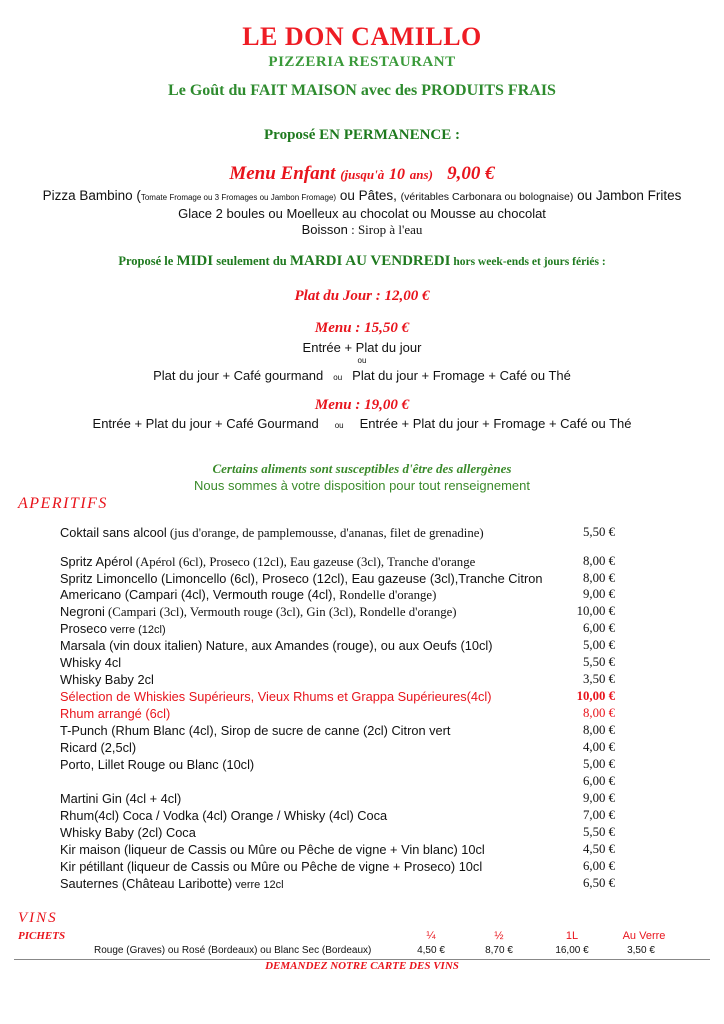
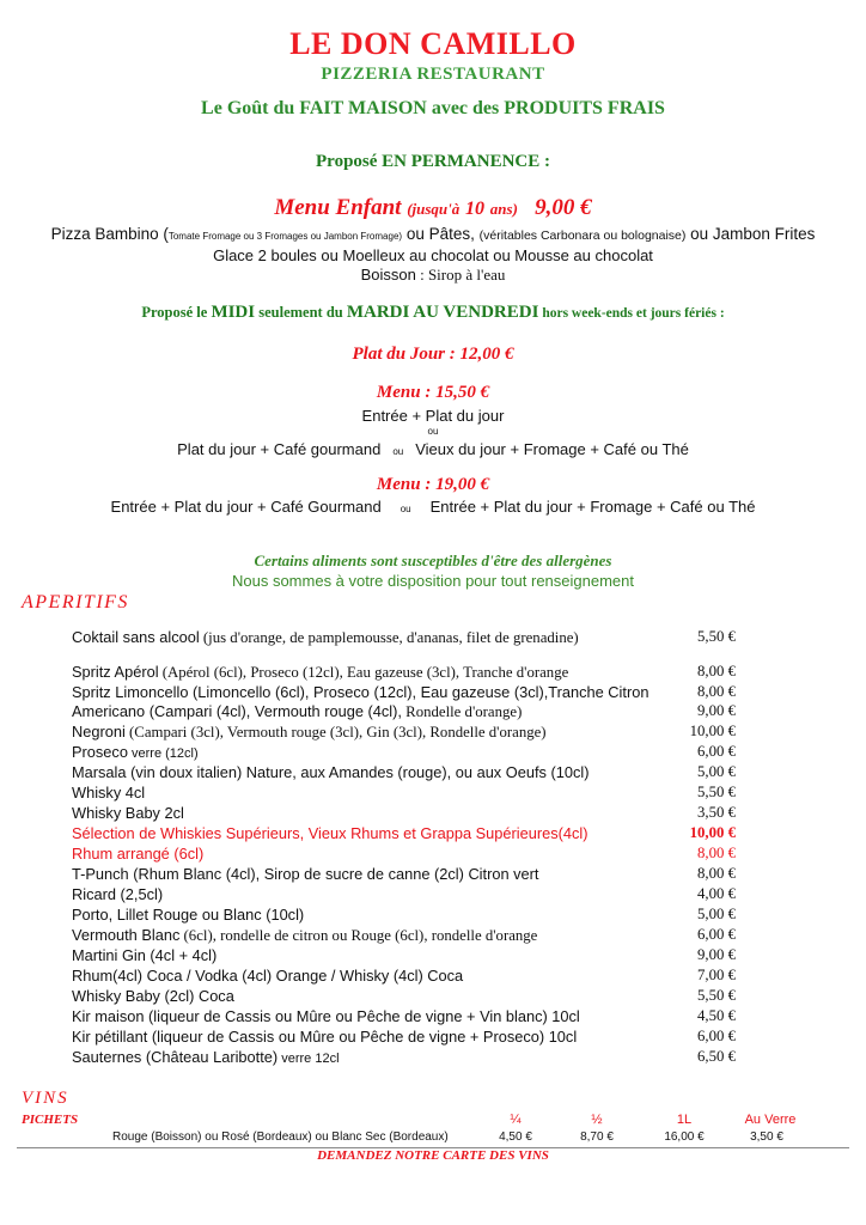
  LE DON CAMILLO
  PIZZERIA RESTAURANT
  Le Goût du FAIT MAISON avec des PRODUITS FRAIS
  Proposé EN PERMANENCE :
  Menu Enfant (jusqu'à 10 ans) 9,00 €
  Pizza Bambino (Tomate Fromage ou 3 Fromages ou Jambon Fromage) ou Pâtes, (véritables Carbonara ou bolognaise) ou Jambon Frites
  Glace 2 boules ou Moelleux au chocolat ou Mousse au chocolat
  Boisson : Sirop à l'eau
  Proposé le MIDI seulement du MARDI AU VENDREDI hors week-ends et jours fériés :
  Plat du Jour : 12,00 €
  Menu : 15,50 €
  Entrée + Plat du jour
  ou
- Plat du jour + Café gourmand ou Plat du jour + Fromage + Café ou Thé
+ Plat du jour + Café gourmand ou Vieux du jour + Fromage + Café ou Thé
  Menu : 19,00 €
  Entrée + Plat du jour + Café Gourmand ou Entrée + Plat du jour + Fromage + Café ou Thé
  Certains aliments sont susceptibles d'être des allergènes
  Nous sommes à votre disposition pour tout renseignement
  APERITIFS
  Coktail sans alcool (jus d'orange, de pamplemousse, d'ananas, filet de grenadine)
  5,50 €
  Spritz Apérol (Apérol (6cl), Proseco (12cl), Eau gazeuse (3cl), Tranche d'orange
  8,00 €
  Spritz Limoncello (Limoncello (6cl), Proseco (12cl), Eau gazeuse (3cl),Tranche Citron
  8,00 €
  Americano (Campari (4cl), Vermouth rouge (4cl), Rondelle d'orange)
  9,00 €
  Negroni (Campari (3cl), Vermouth rouge (3cl), Gin (3cl), Rondelle d'orange)
  10,00 €
  Proseco verre (12cl)
  6,00 €
  Marsala (vin doux italien) Nature, aux Amandes (rouge), ou aux Oeufs (10cl)
  5,00 €
  Whisky 4cl
  5,50 €
  Whisky Baby 2cl
  3,50 €
  Sélection de Whiskies Supérieurs, Vieux Rhums et Grappa Supérieures(4cl)
  10,00 €
  Rhum arrangé (6cl)
  8,00 €
  T-Punch (Rhum Blanc (4cl), Sirop de sucre de canne (2cl) Citron vert
  8,00 €
  Ricard (2,5cl)
  4,00 €
  Porto, Lillet Rouge ou Blanc (10cl)
  5,00 €
+ Vermouth Blanc (6cl), rondelle de citron ou Rouge (6cl), rondelle d'orange
  6,00 €
  Martini Gin (4cl + 4cl)
  9,00 €
  Rhum(4cl) Coca / Vodka (4cl) Orange / Whisky (4cl) Coca
  7,00 €
  Whisky Baby (2cl) Coca
  5,50 €
  Kir maison (liqueur de Cassis ou Mûre ou Pêche de vigne + Vin blanc) 10cl
  4,50 €
  Kir pétillant (liqueur de Cassis ou Mûre ou Pêche de vigne + Proseco) 10cl
  6,00 €
  Sauternes (Château Laribotte) verre 12cl
  6,50 €
  VINS
  PICHETS
  ¼
  ½
  1L
  Au Verre
- Rouge (Graves) ou Rosé (Bordeaux) ou Blanc Sec (Bordeaux)
+ Rouge (Boisson) ou Rosé (Bordeaux) ou Blanc Sec (Bordeaux)
  4,50 €
  8,70 €
  16,00 €
  3,50 €
  DEMANDEZ NOTRE CARTE DES VINS
